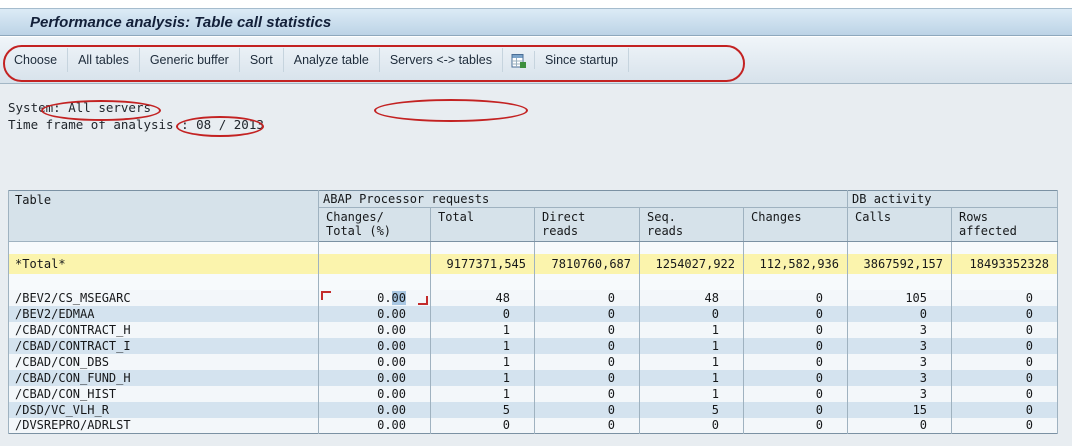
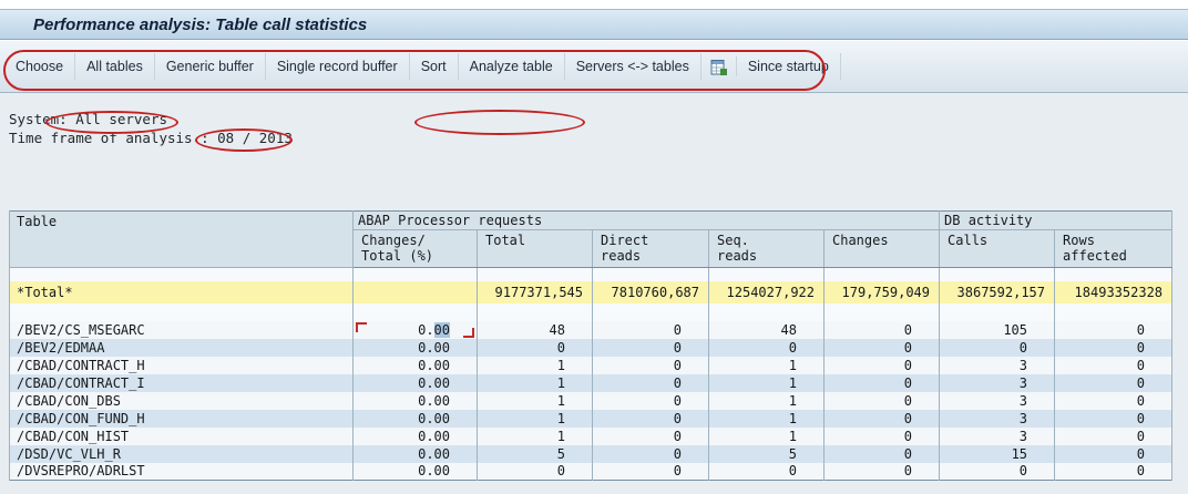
  Performance analysis: Table call statistics
  Choose
  All tables
  Generic buffer
+ Single record buffer
  Sort
  Analyze table
  Servers <-> tables
  Since startup
  System: All servers
  Time frame of analysis : 08 / 2013
  Table	ABAP Processor requests	DB activity
  Changes/ Total (%)	Total	Direct reads	Seq. reads	Changes	Calls	Rows affected
- *Total*		9177371,545	7810760,687	1254027,922	112,582,936	3867592,157	18493352328
+ *Total*		9177371,545	7810760,687	1254027,922	179,759,049	3867592,157	18493352328
  /BEV2/CS_MSEGARC	0.00	48	0	48	0	105	0
  /BEV2/EDMAA	0.00	0	0	0	0	0	0
  /CBAD/CONTRACT_H	0.00	1	0	1	0	3	0
  /CBAD/CONTRACT_I	0.00	1	0	1	0	3	0
  /CBAD/CON_DBS	0.00	1	0	1	0	3	0
  /CBAD/CON_FUND_H	0.00	1	0	1	0	3	0
  /CBAD/CON_HIST	0.00	1	0	1	0	3	0
  /DSD/VC_VLH_R	0.00	5	0	5	0	15	0
  /DVSREPRO/ADRLST	0.00	0	0	0	0	0	0
